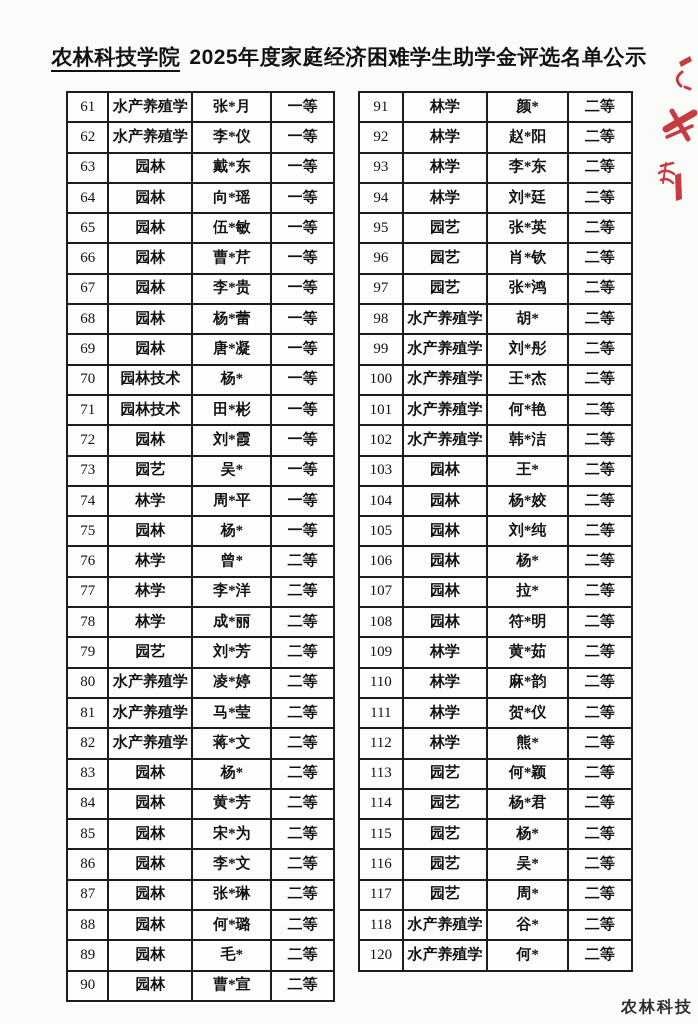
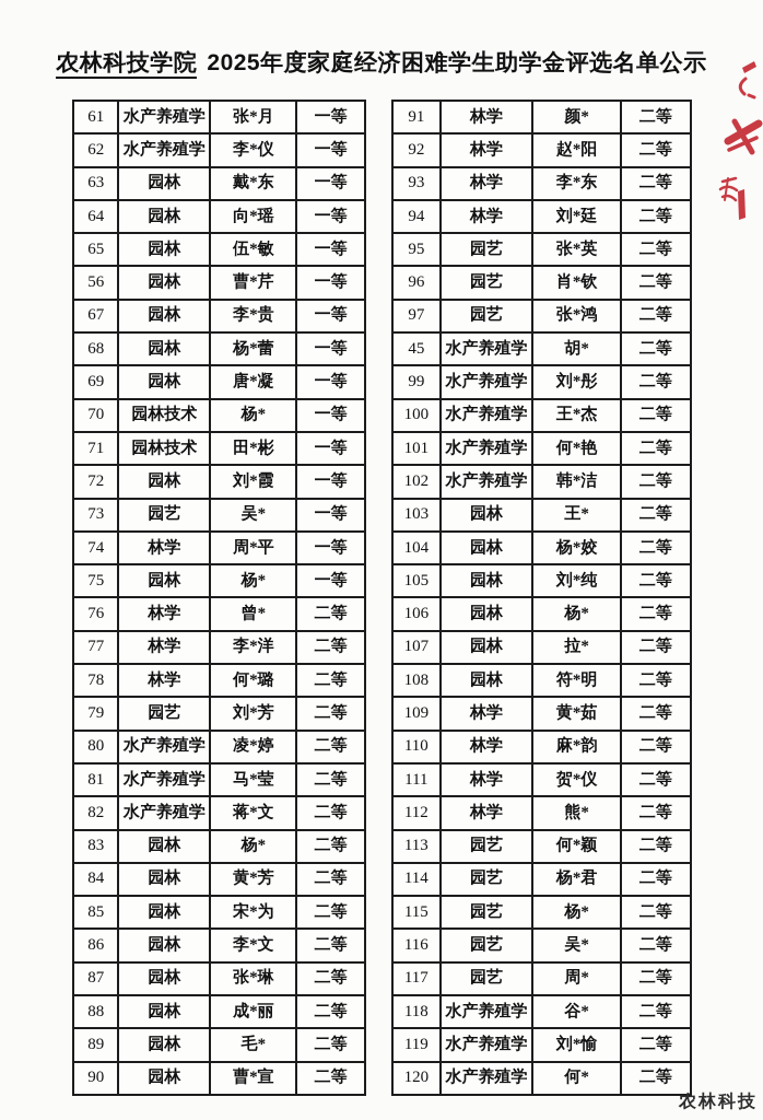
  农林科技学院 2025年度家庭经济困难学生助学金评选名单公示
  61	水产养殖学	张*月	一等
  62	水产养殖学	李*仪	一等
  63	园林	戴*东	一等
  64	园林	向*瑶	一等
  65	园林	伍*敏	一等
- 66	园林	曹*芹	一等
+ 56	园林	曹*芹	一等
  67	园林	李*贵	一等
  68	园林	杨*蕾	一等
  69	园林	唐*凝	一等
  70	园林技术	杨*	一等
  71	园林技术	田*彬	一等
  72	园林	刘*霞	一等
  73	园艺	吴*	一等
  74	林学	周*平	一等
  75	园林	杨*	一等
  76	林学	曾*	二等
  77	林学	李*洋	二等
- 78	林学	成*丽	二等
+ 78	林学	何*璐	二等
  79	园艺	刘*芳	二等
  80	水产养殖学	凌*婷	二等
  81	水产养殖学	马*莹	二等
  82	水产养殖学	蒋*文	二等
  83	园林	杨*	二等
  84	园林	黄*芳	二等
  85	园林	宋*为	二等
  86	园林	李*文	二等
  87	园林	张*琳	二等
- 88	园林	何*璐	二等
+ 88	园林	成*丽	二等
  89	园林	毛*	二等
  90	园林	曹*宣	二等
  91	林学	颜*	二等
  92	林学	赵*阳	二等
  93	林学	李*东	二等
  94	林学	刘*廷	二等
  95	园艺	张*英	二等
  96	园艺	肖*钦	二等
  97	园艺	张*鸿	二等
- 98	水产养殖学	胡*	二等
+ 45	水产养殖学	胡*	二等
  99	水产养殖学	刘*彤	二等
  100	水产养殖学	王*杰	二等
  101	水产养殖学	何*艳	二等
  102	水产养殖学	韩*洁	二等
  103	园林	王*	二等
  104	园林	杨*姣	二等
  105	园林	刘*纯	二等
  106	园林	杨*	二等
  107	园林	拉*	二等
  108	园林	符*明	二等
  109	林学	黄*茹	二等
  110	林学	麻*韵	二等
  111	林学	贺*仪	二等
  112	林学	熊*	二等
  113	园艺	何*颖	二等
  114	园艺	杨*君	二等
  115	园艺	杨*	二等
  116	园艺	吴*	二等
  117	园艺	周*	二等
  118	水产养殖学	谷*	二等
+ 119	水产养殖学	刘*愉	二等
  120	水产养殖学	何*	二等
  农林科技
